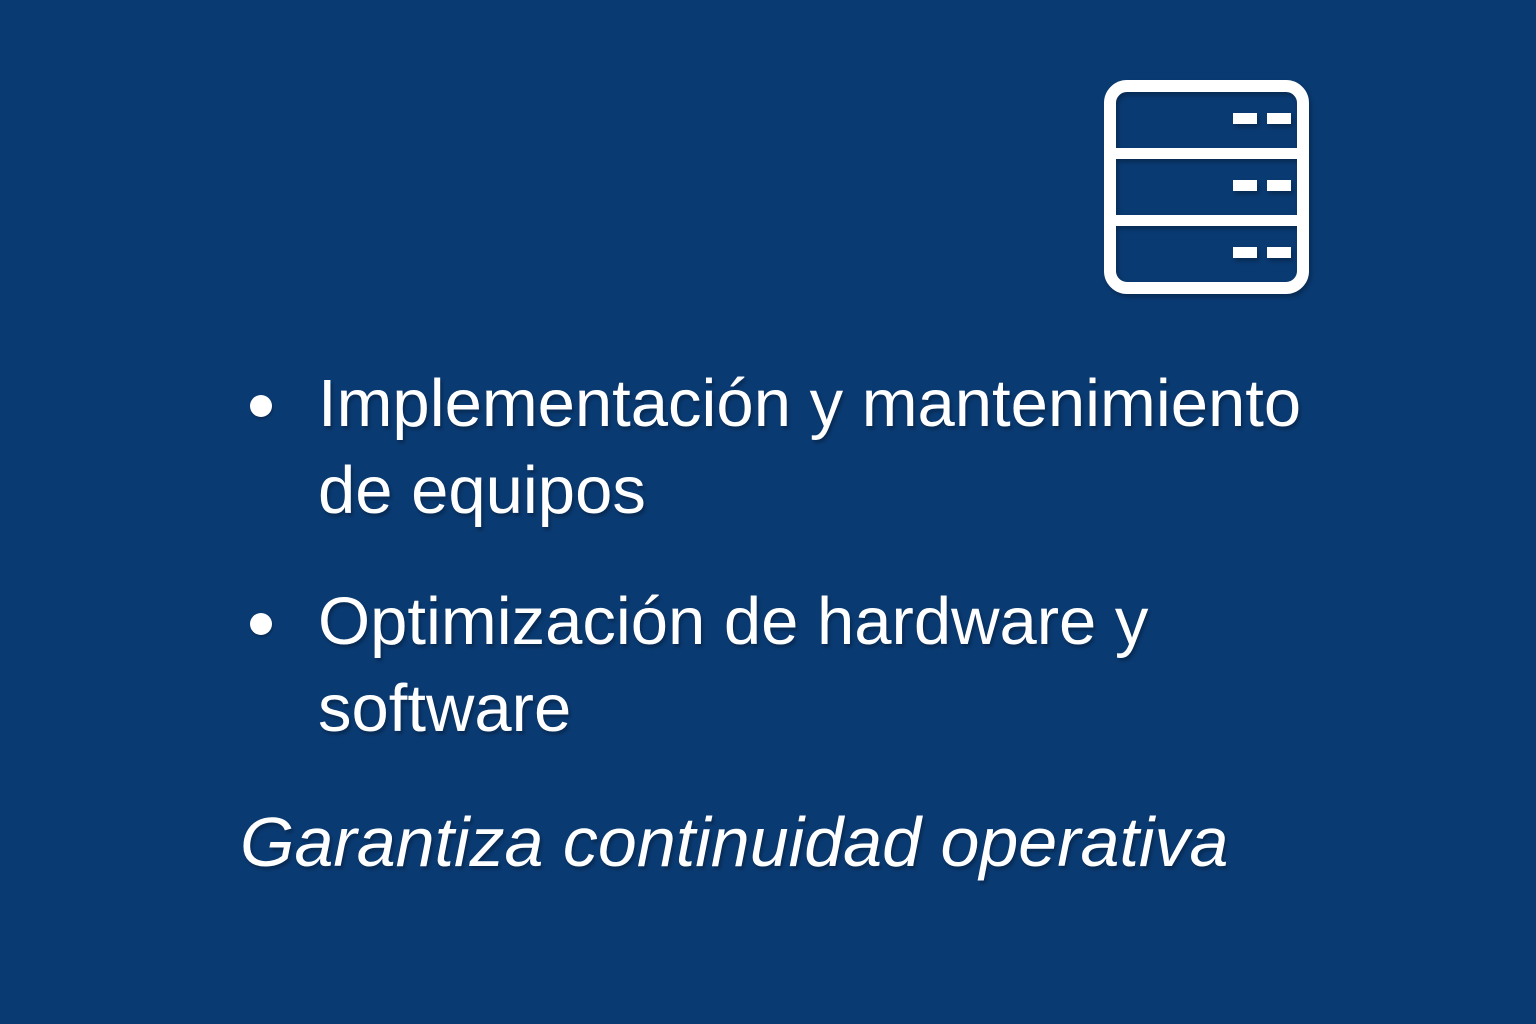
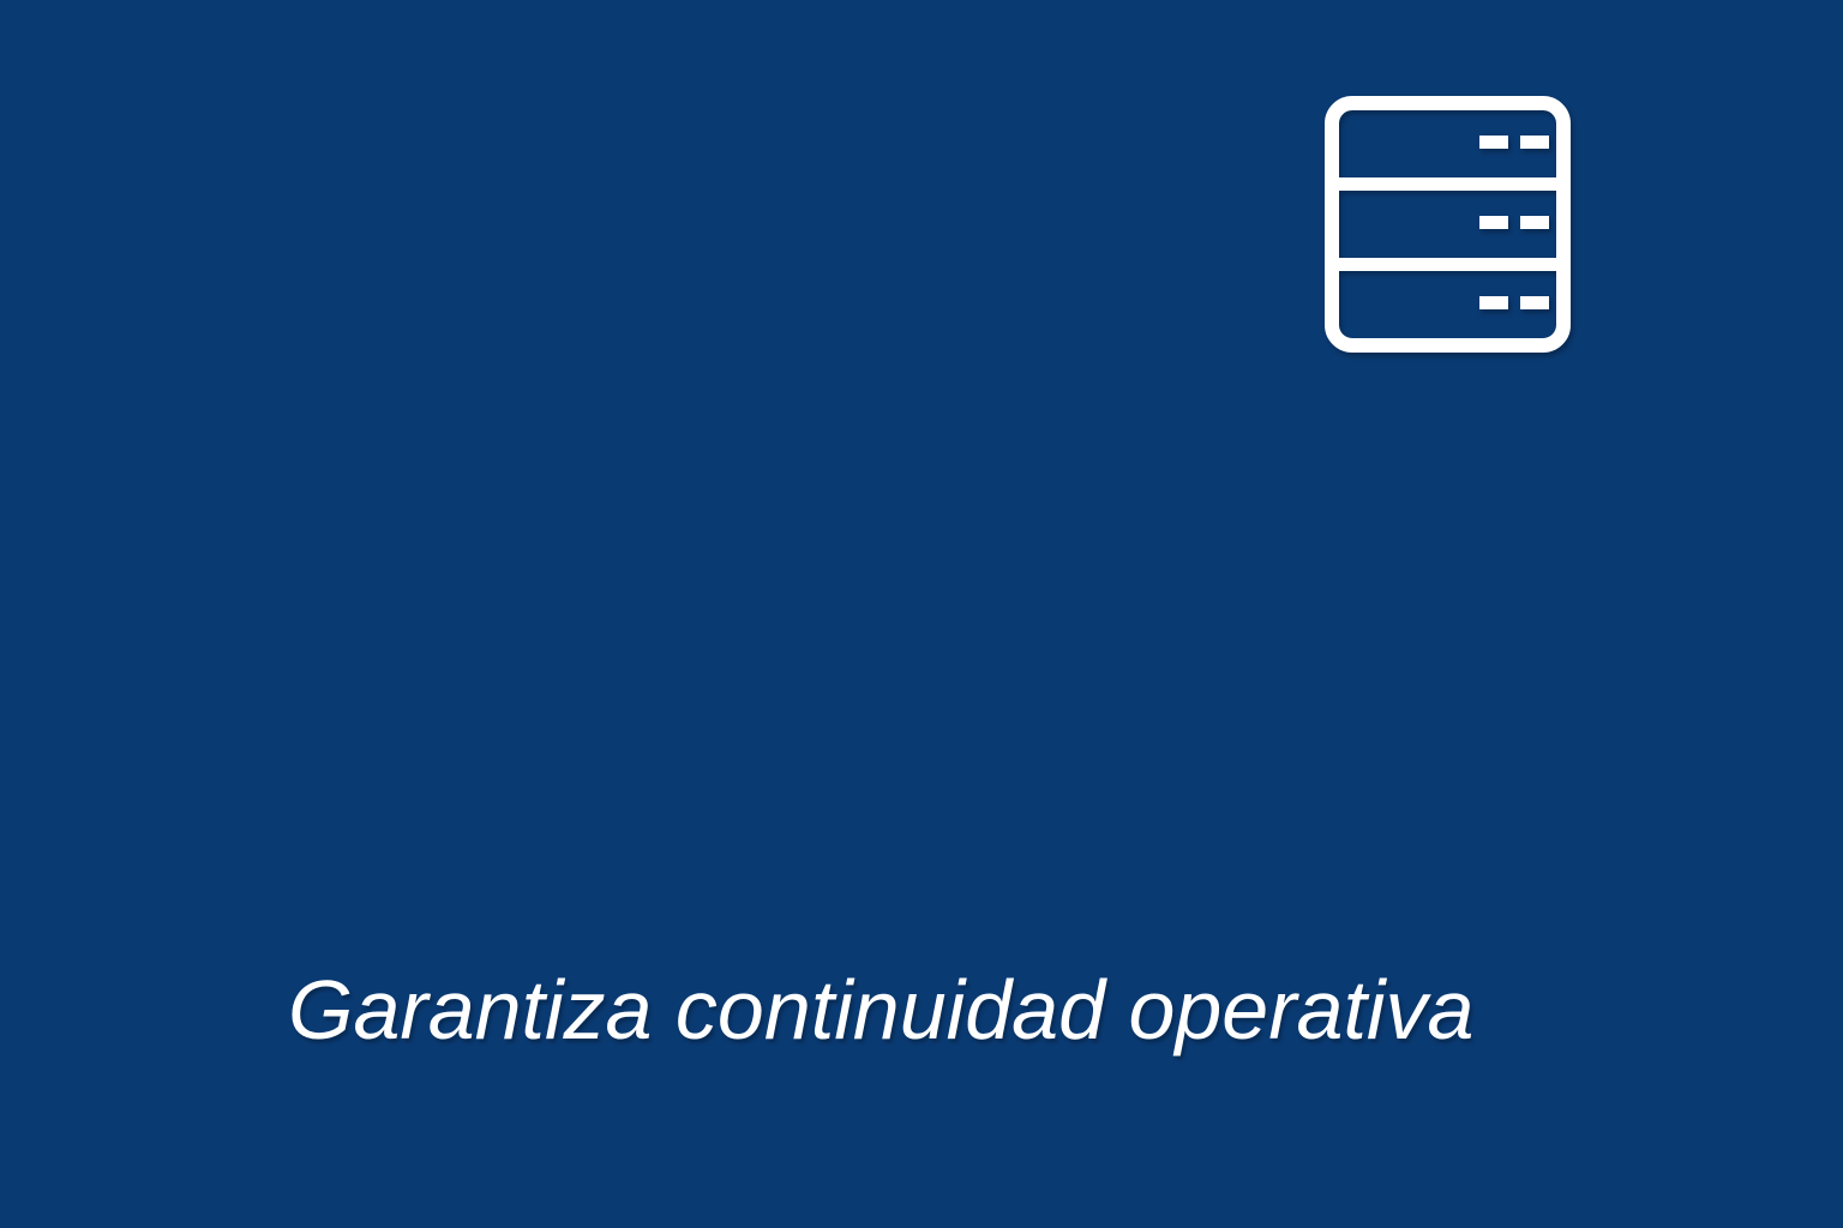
- Implementación y mantenimiento de equipos
- Optimización de hardware y software
  Garantiza continuidad operativa
